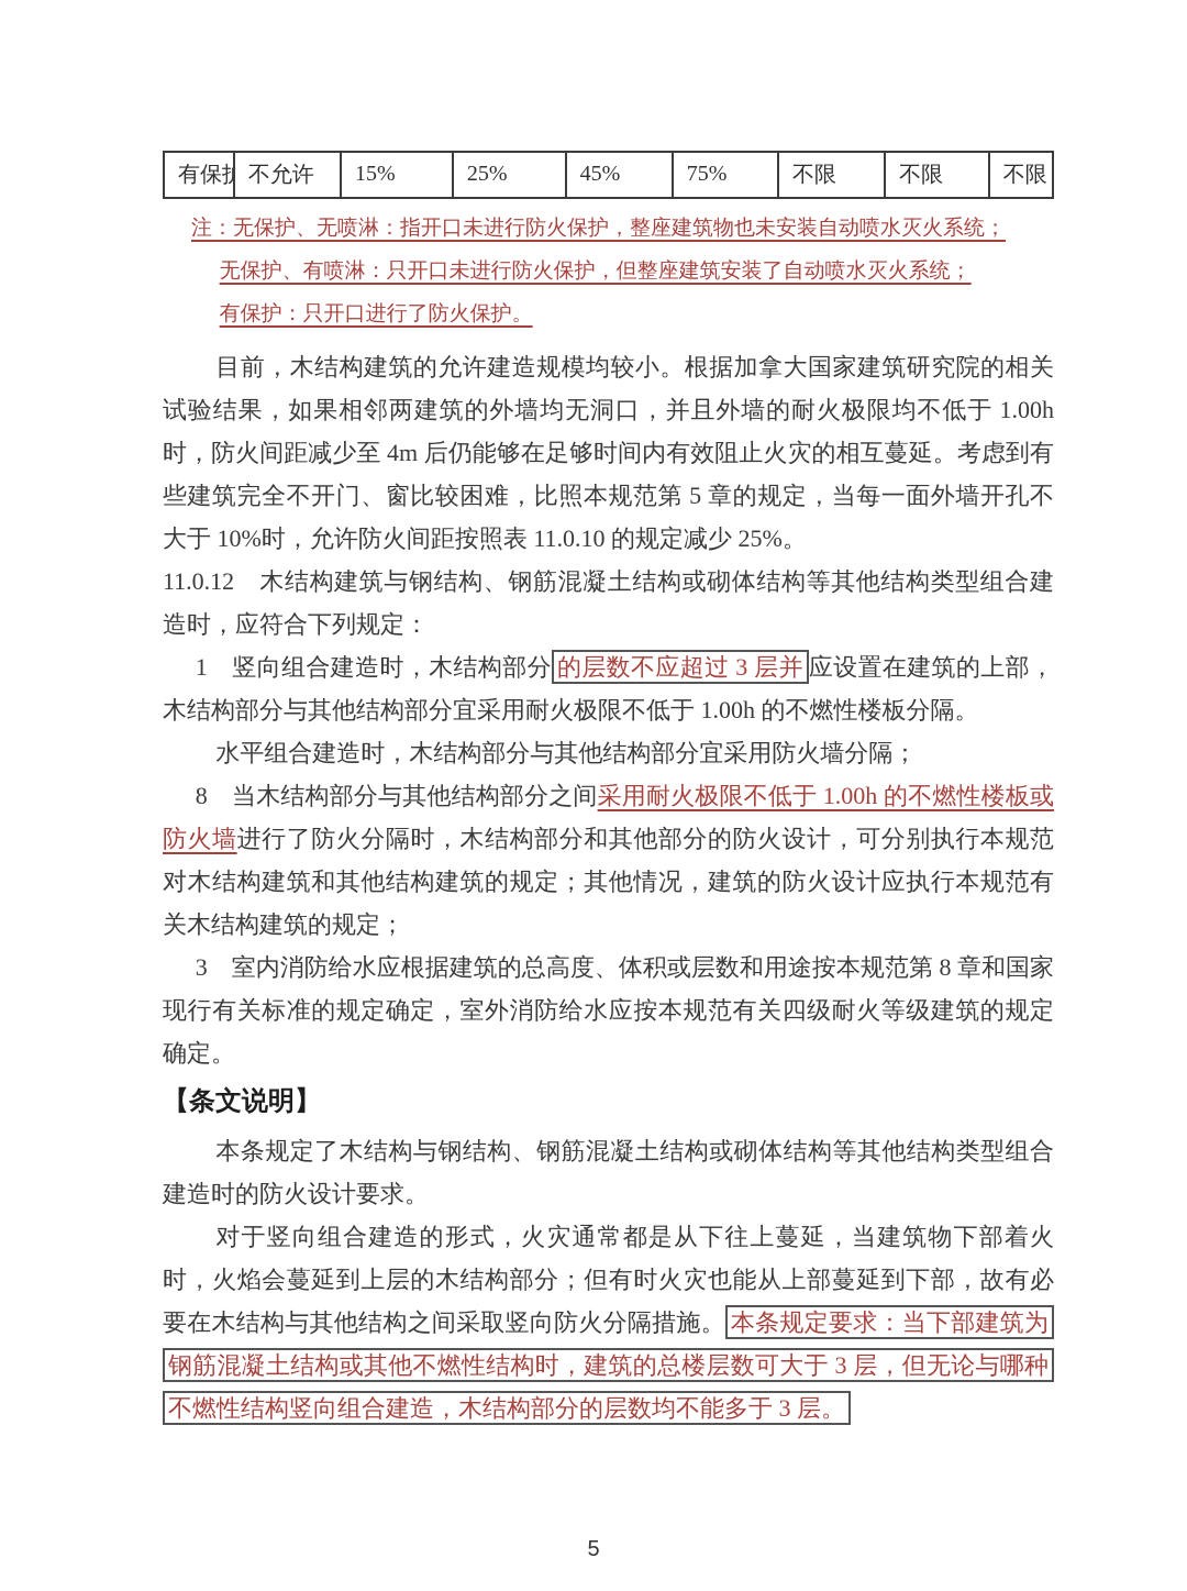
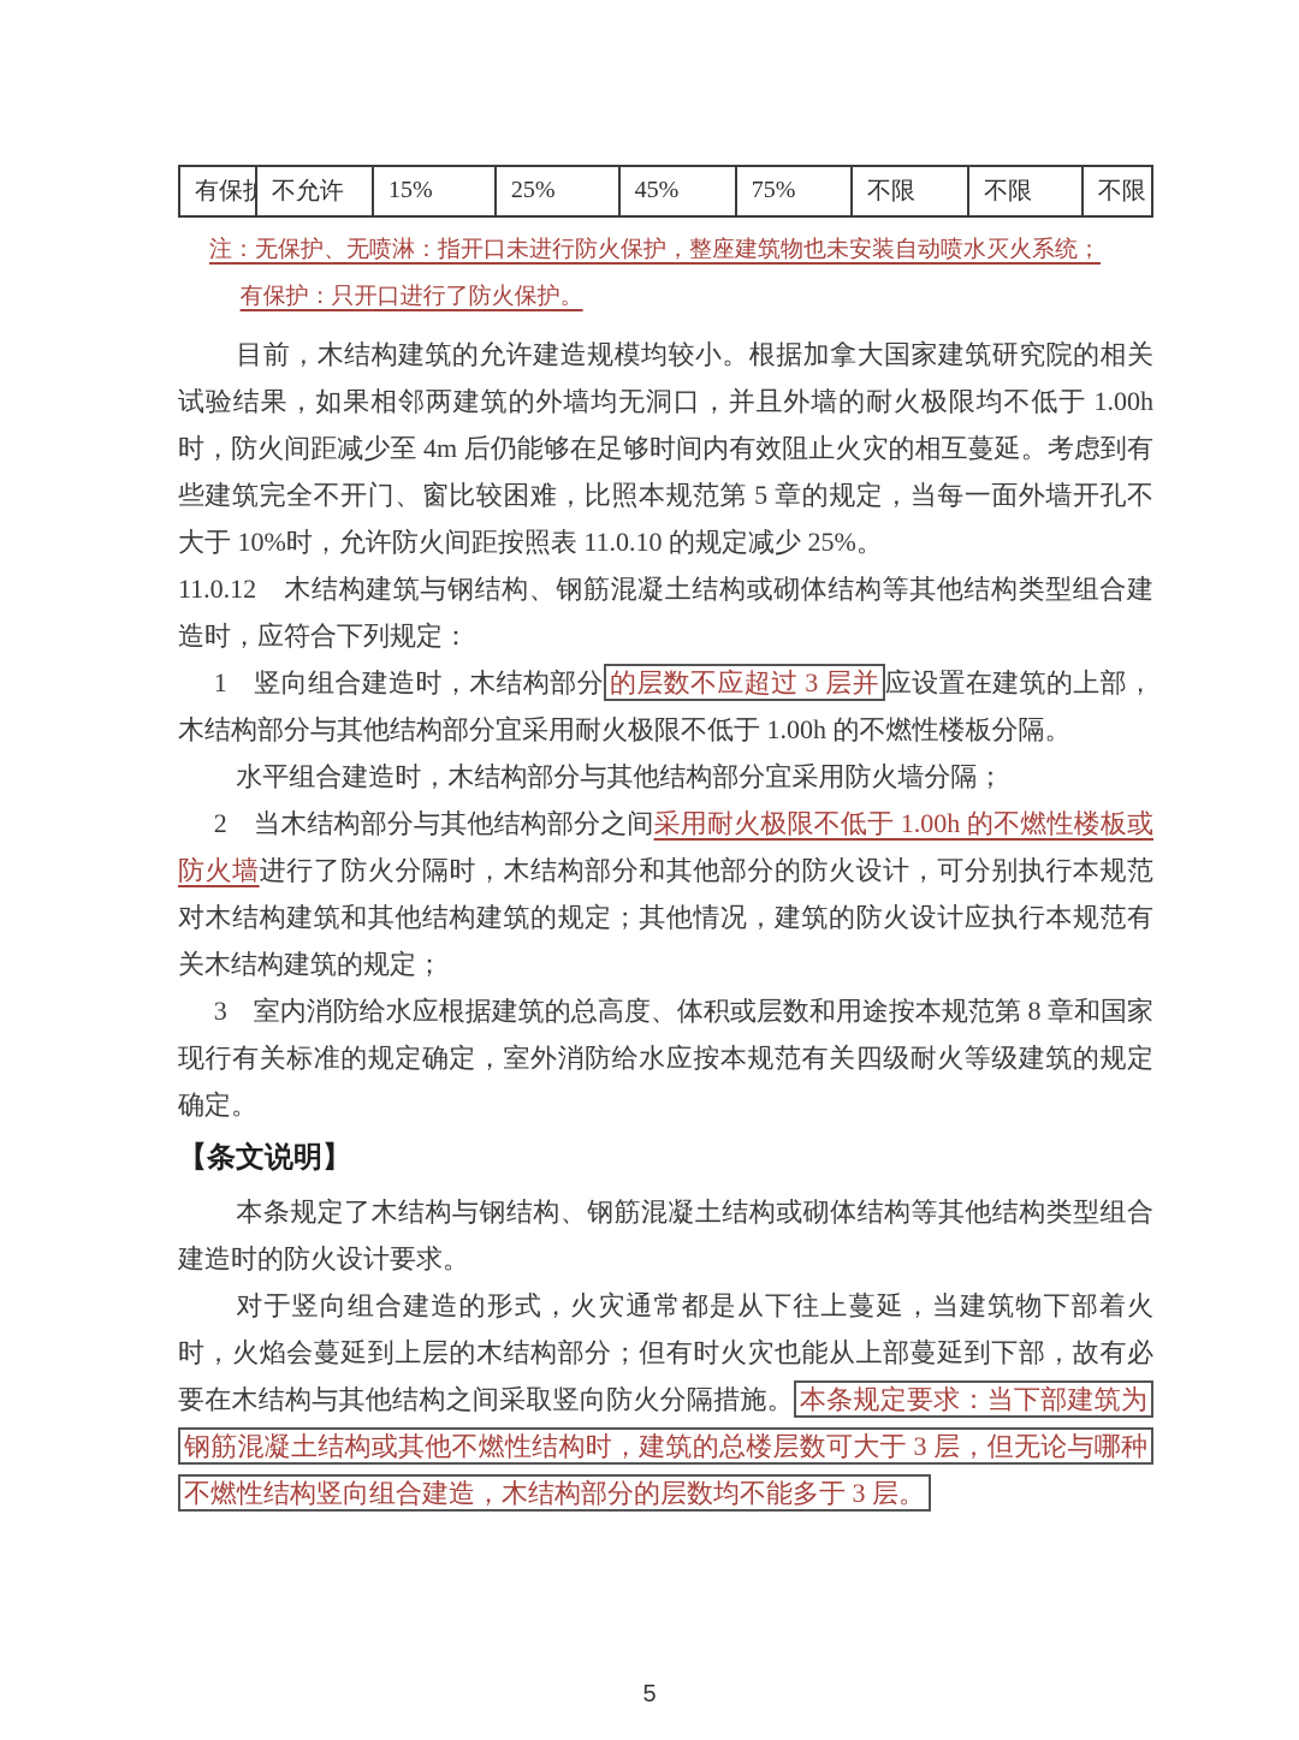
  有保护	不允许	15%	25%	45%	75%	不限	不限	不限
  注：无保护、无喷淋：指开口未进行防火保护，整座建筑物也未安装自动喷水灭火系统；
- 无保护、有喷淋：只开口未进行防火保护，但整座建筑安装了自动喷水灭火系统；
  有保护：只开口进行了防火保护。
  目前，木结构建筑的允许建造规模均较小。根据加拿大国家建筑研究院的相关试验结果，如果相邻两建筑的外墙均无洞口，并且外墙的耐火极限均不低于 1.00h 时，防火间距减少至 4m 后仍能够在足够时间内有效阻止火灾的相互蔓延。考虑到有些建筑完全不开门、窗比较困难，比照本规范第 5 章的规定，当每一面外墙开孔不大于 10%时，允许防火间距按照表 11.0.10 的规定减少 25%。
  11.0.12 木结构建筑与钢结构、钢筋混凝土结构或砌体结构等其他结构类型组合建造时，应符合下列规定：
  1 竖向组合建造时，木结构部分 的层数不应超过 3 层并 应设置在建筑的上部，木结构部分与其他结构部分宜采用耐火极限不低于 1.00h 的不燃性楼板分隔。
  水平组合建造时，木结构部分与其他结构部分宜采用防火墙分隔；
- 8 当木结构部分与其他结构部分之间采用耐火极限不低于 1.00h 的不燃性楼板或防火墙进行了防火分隔时，木结构部分和其他部分的防火设计，可分别执行本规范对木结构建筑和其他结构建筑的规定；其他情况，建筑的防火设计应执行本规范有关木结构建筑的规定；
+ 2 当木结构部分与其他结构部分之间采用耐火极限不低于 1.00h 的不燃性楼板或防火墙进行了防火分隔时，木结构部分和其他部分的防火设计，可分别执行本规范对木结构建筑和其他结构建筑的规定；其他情况，建筑的防火设计应执行本规范有关木结构建筑的规定；
  3 室内消防给水应根据建筑的总高度、体积或层数和用途按本规范第 8 章和国家现行有关标准的规定确定，室外消防给水应按本规范有关四级耐火等级建筑的规定确定。
  【条文说明】
  本条规定了木结构与钢结构、钢筋混凝土结构或砌体结构等其他结构类型组合建造时的防火设计要求。
  对于竖向组合建造的形式，火灾通常都是从下往上蔓延，当建筑物下部着火时，火焰会蔓延到上层的木结构部分；但有时火灾也能从上部蔓延到下部，故有必要在木结构与其他结构之间采取竖向防火分隔措施。 本条规定要求：当下部建筑为钢筋混凝土结构或其他不燃性结构时，建筑的总楼层数可大于 3 层，但无论与哪种不燃性结构竖向组合建造，木结构部分的层数均不能多于 3 层。
  5
